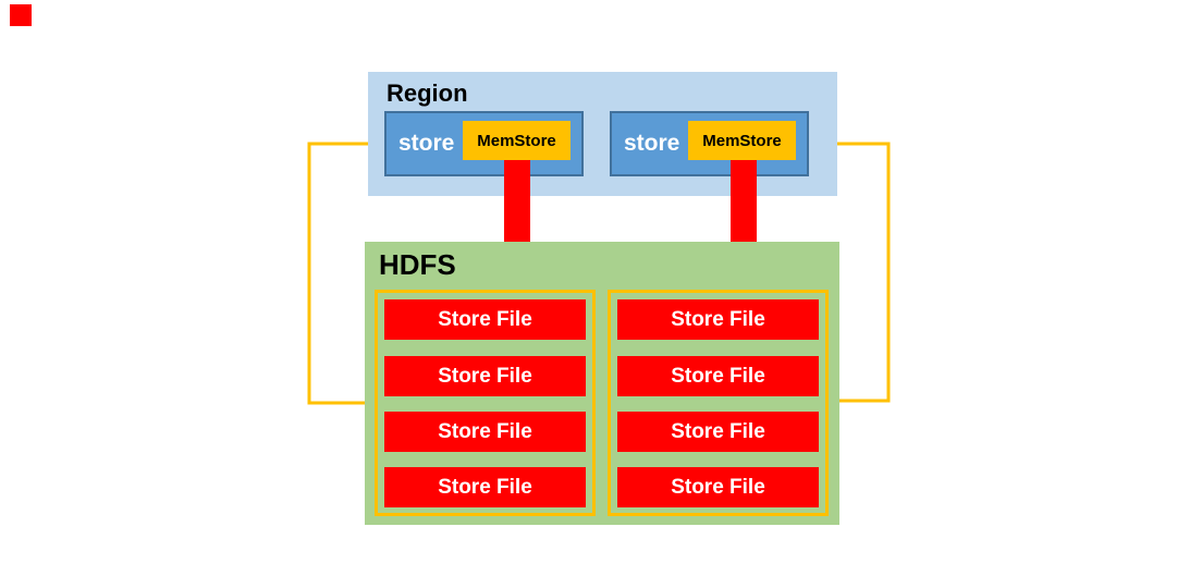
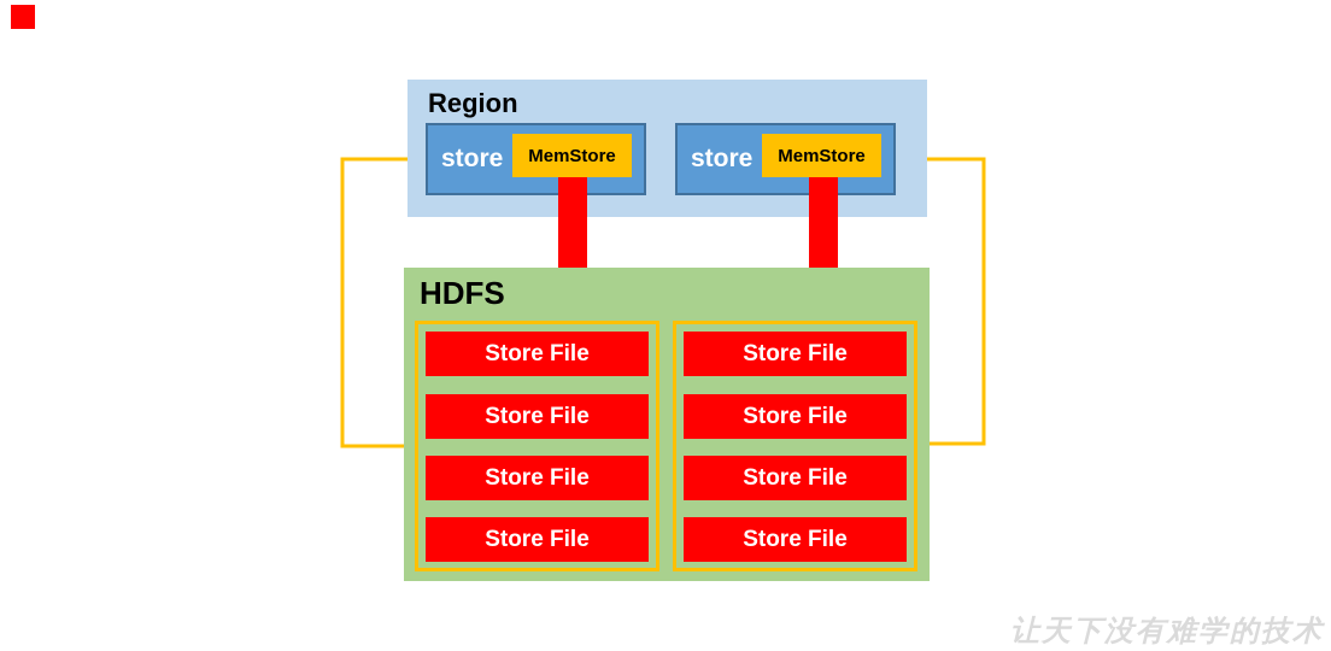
  Region
  store
  MemStore
  store
  MemStore
  HDFS
  Store File
  Store File
  Store File
  Store File
  Store File
  Store File
  Store File
  Store File
+ 让天下没有难学的技术
